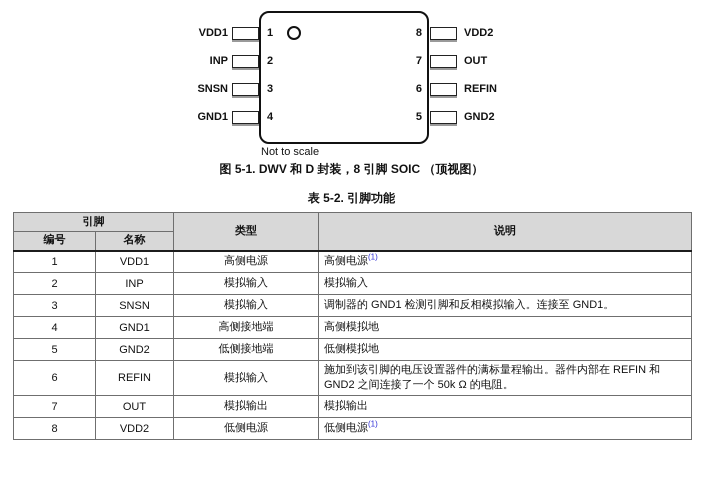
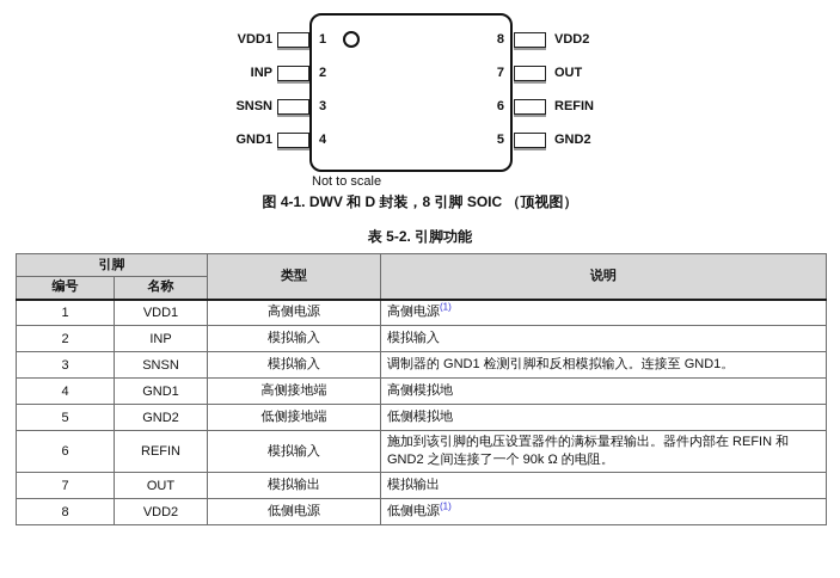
  1
  2
  3
  4
  8
  7
  6
  5
  VDD1
  INP
  SNSN
  GND1
  VDD2
  OUT
  REFIN
  GND2
  Not to scale
- 图 5-1. DWV 和 D 封装，8 引脚 SOIC （顶视图）
+ 图 4-1. DWV 和 D 封装，8 引脚 SOIC （顶视图）
  表 5-2. 引脚功能
  引脚	类型	说明
  编号	名称
  1	VDD1	高侧电源	高侧电源(1)
  2	INP	模拟输入	模拟输入
  3	SNSN	模拟输入	调制器的 GND1 检测引脚和反相模拟输入。连接至 GND1。
  4	GND1	高侧接地端	高侧模拟地
  5	GND2	低侧接地端	低侧模拟地
- 6	REFIN	模拟输入	施加到该引脚的电压设置器件的满标量程输出。器件内部在 REFIN 和 GND2 之间连接了一个 50k Ω 的电阻。
+ 6	REFIN	模拟输入	施加到该引脚的电压设置器件的满标量程输出。器件内部在 REFIN 和 GND2 之间连接了一个 90k Ω 的电阻。
  7	OUT	模拟输出	模拟输出
  8	VDD2	低侧电源	低侧电源(1)
